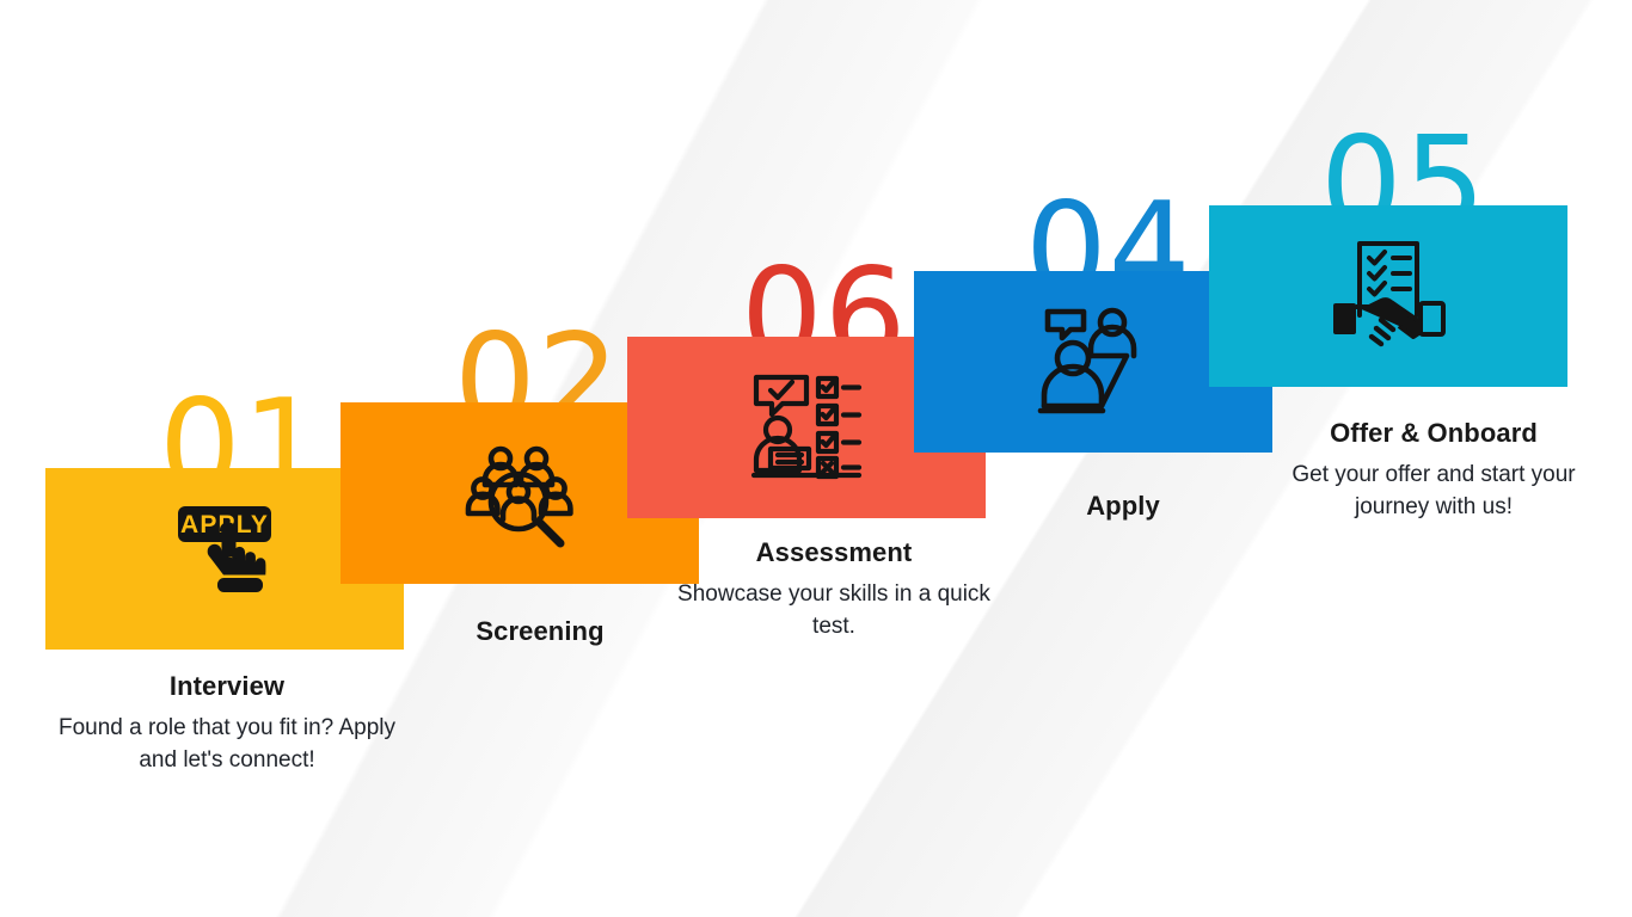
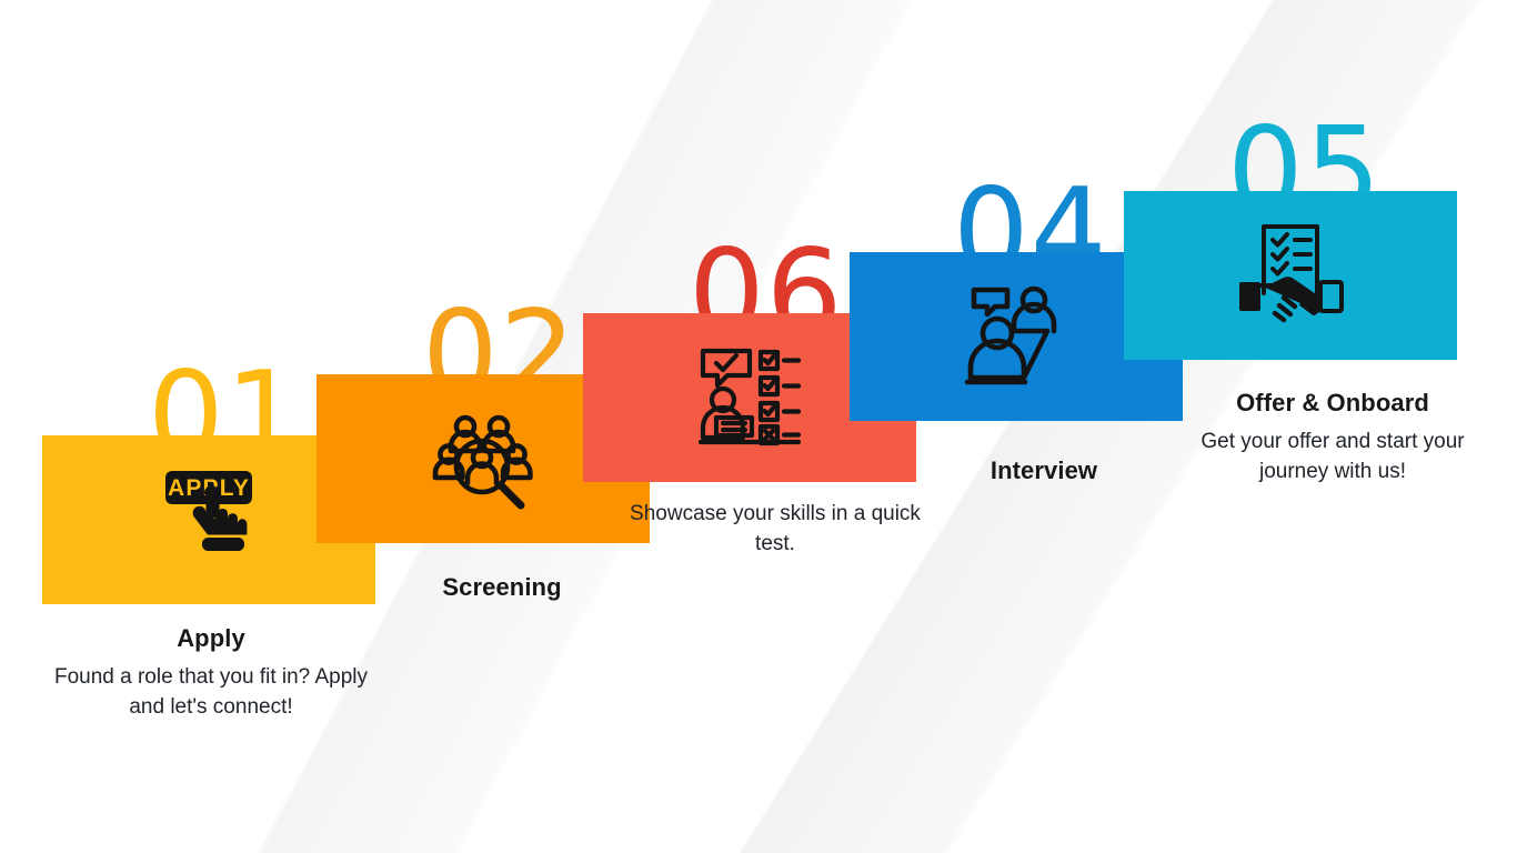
  01
  APLY
- Interview
+ Apply
  Found a role that you fit in? Apply and let's connect!
  02
  Screening
  06
- Assessment
  Showcase your skills in a quick test.
  04
- Apply
+ Interview
  05
  Offer & Onboard
  Get your offer and start your journey with us!
